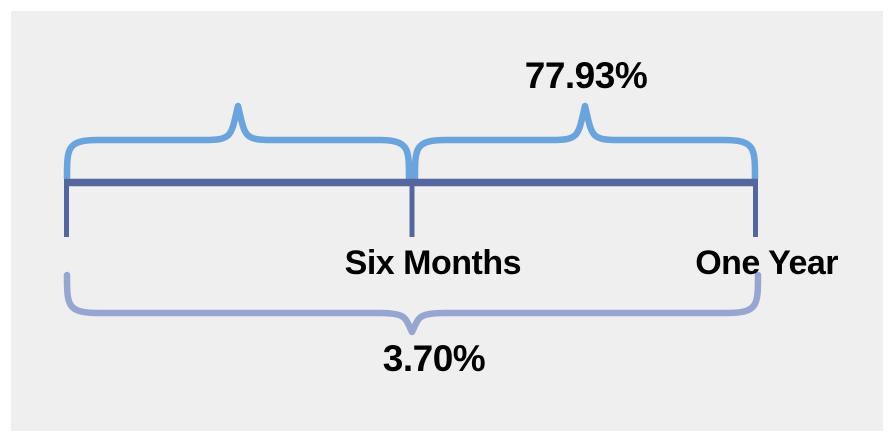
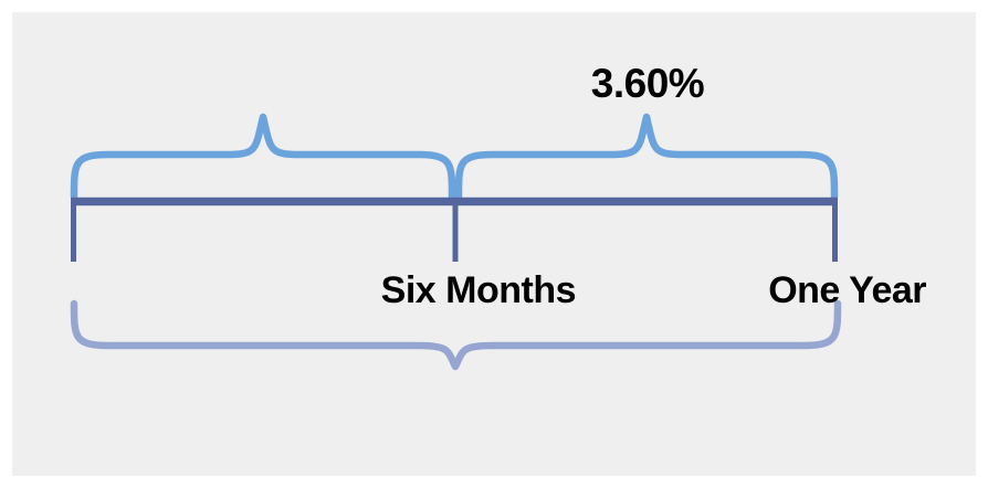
- 77.93%
+ 3.60%
- 3.70%
  Six Months
  One Year
